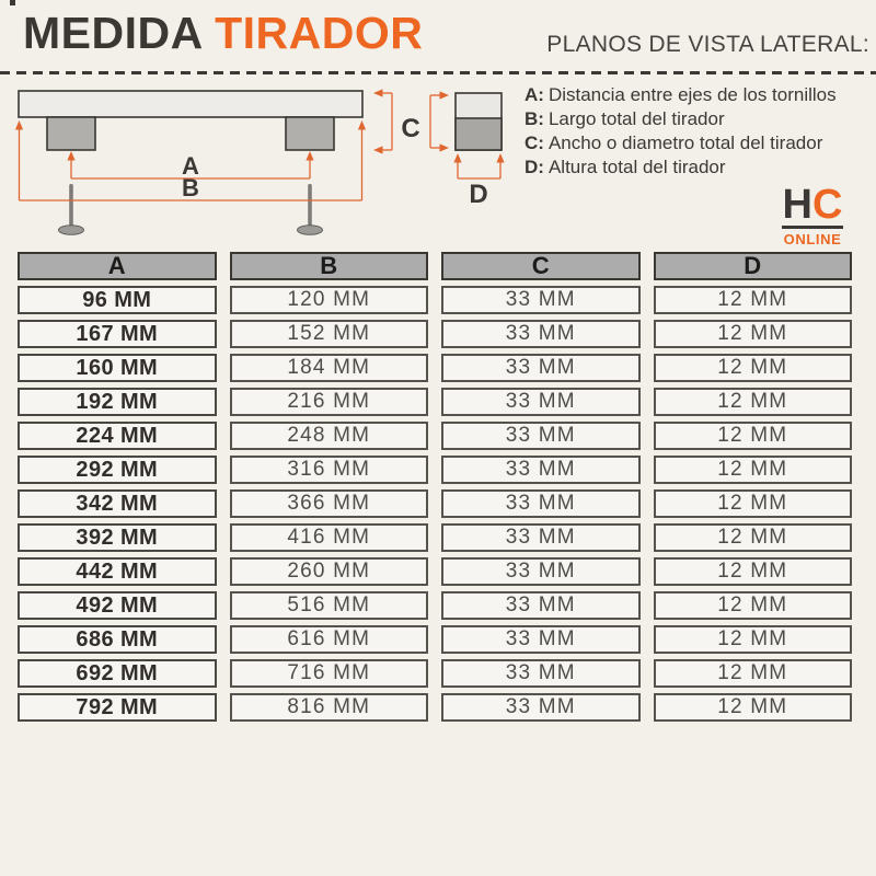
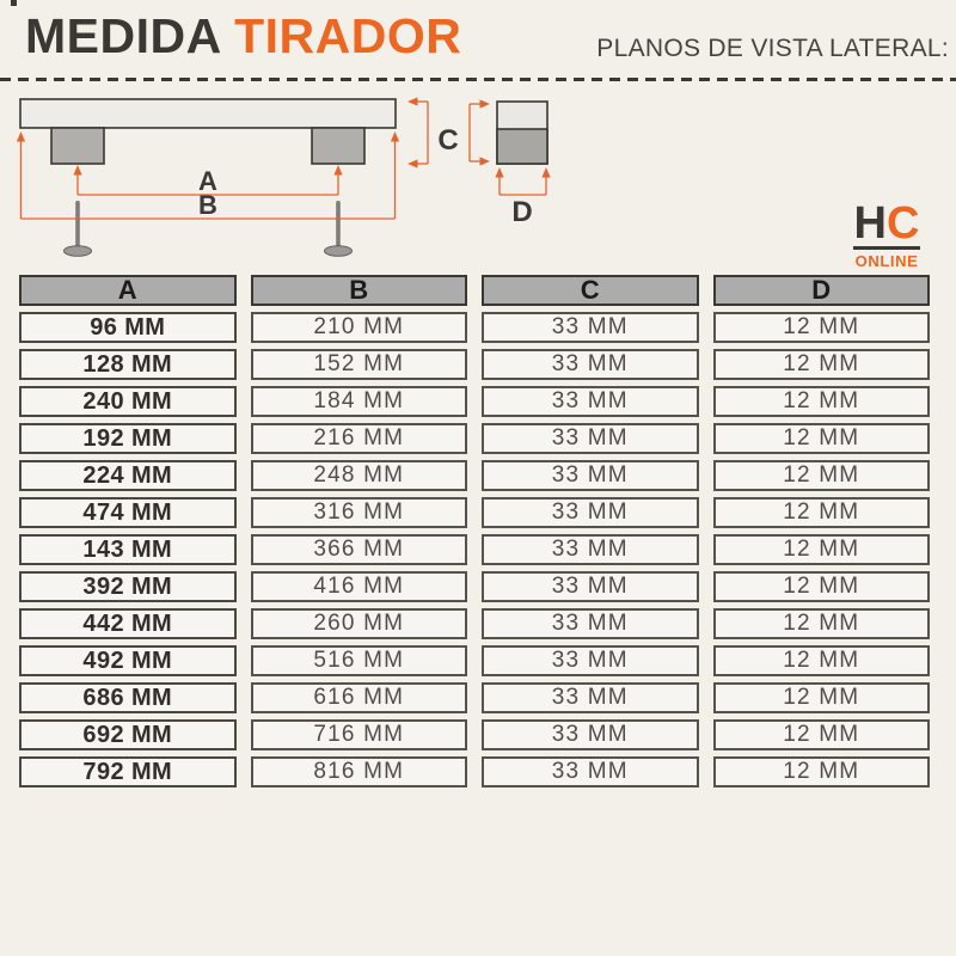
  MEDIDA TIRADOR
  PLANOS DE VISTA LATERAL:
  A
  B
  C
  D
- A: Distancia entre ejes de los tornillos
- B: Largo total del tirador
- C: Ancho o diametro total del tirador
- D: Altura total del tirador
  HC
  ONLINE
  A
  B
  C
  D
  96 MM
- 120 MM
+ 210 MM
  33 MM
  12 MM
- 167 MM
+ 128 MM
  152 MM
  33 MM
  12 MM
- 160 MM
+ 240 MM
  184 MM
  33 MM
  12 MM
  192 MM
  216 MM
  33 MM
  12 MM
  224 MM
  248 MM
  33 MM
  12 MM
- 292 MM
+ 474 MM
  316 MM
  33 MM
  12 MM
- 342 MM
+ 143 MM
  366 MM
  33 MM
  12 MM
  392 MM
  416 MM
  33 MM
  12 MM
  442 MM
  260 MM
  33 MM
  12 MM
  492 MM
  516 MM
  33 MM
  12 MM
  686 MM
  616 MM
  33 MM
  12 MM
  692 MM
  716 MM
  33 MM
  12 MM
  792 MM
  816 MM
  33 MM
  12 MM
